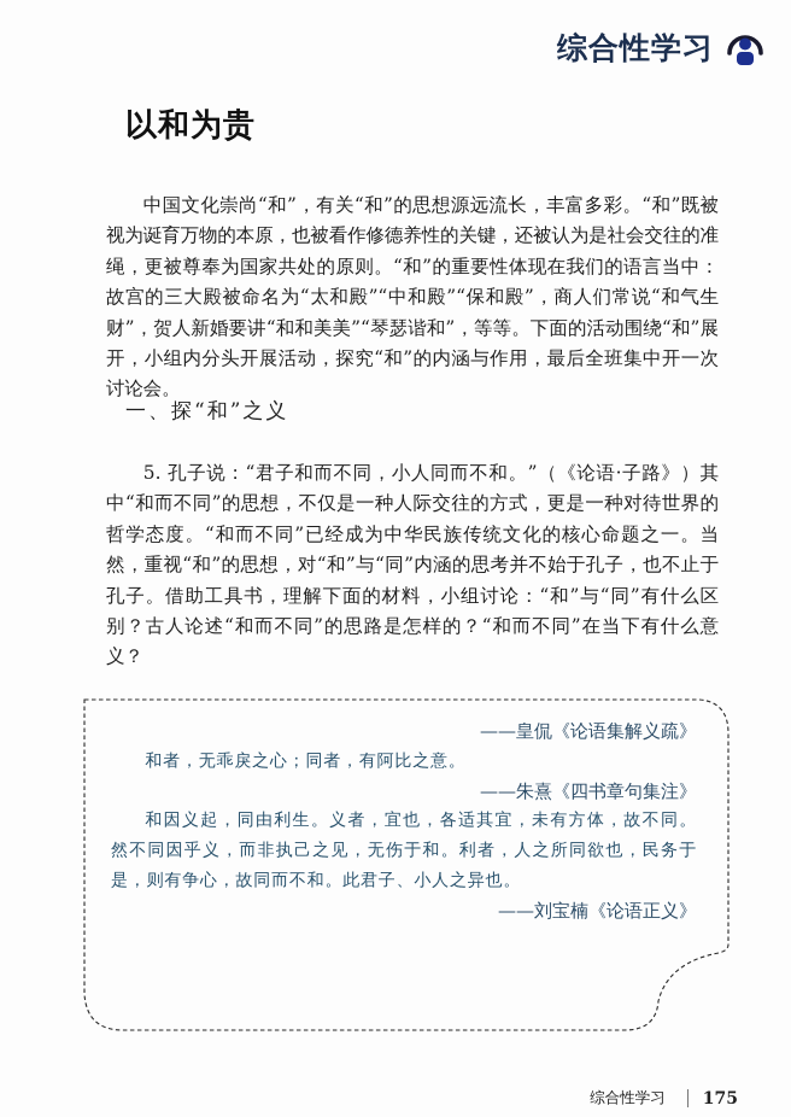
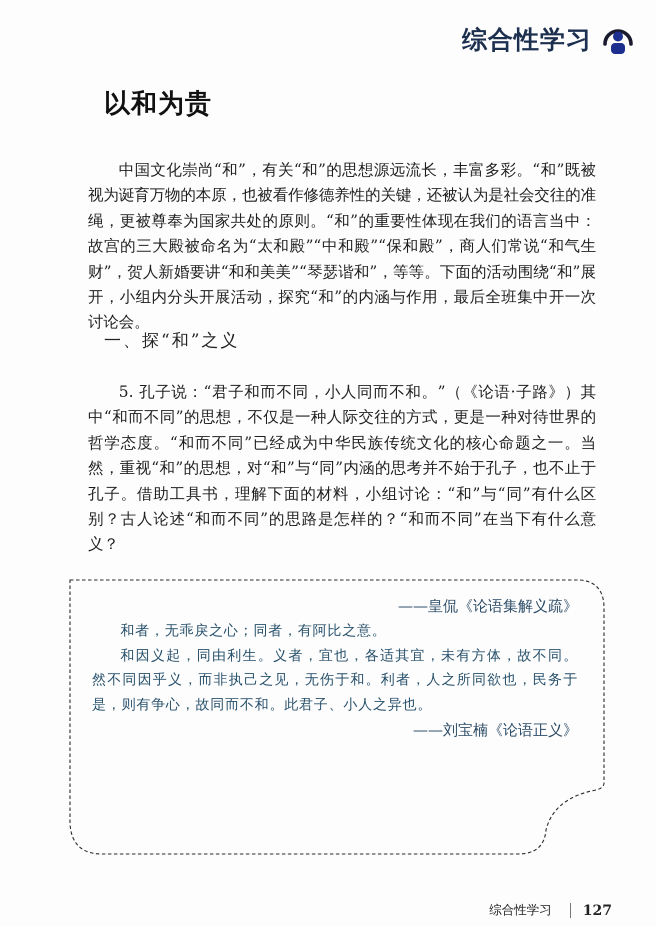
  综合性学习
  以和为贵
  中国文化崇尚“和”，有关“和”的思想源远流长，丰富多彩。“和”既被视为诞育万物的本原，也被看作修德养性的关键，还被认为是社会交往的准绳，更被尊奉为国家共处的原则。“和”的重要性体现在我们的语言当中：故宫的三大殿被命名为“太和殿”“中和殿”“保和殿”，商人们常说“和气生财”，贺人新婚要讲“和和美美”“琴瑟谐和”，等等。下面的活动围绕“和”展开，小组内分头开展活动，探究“和”的内涵与作用，最后全班集中开一次讨论会。
  一、探“和”之义
  5. 孔子说：“君子和而不同，小人同而不和。”（《论语·子路》）其中“和而不同”的思想，不仅是一种人际交往的方式，更是一种对待世界的哲学态度。“和而不同”已经成为中华民族传统文化的核心命题之一。当然，重视“和”的思想，对“和”与“同”内涵的思考并不始于孔子，也不止于孔子。借助工具书，理解下面的材料，小组讨论：“和”与“同”有什么区别？古人论述“和而不同”的思路是怎样的？“和而不同”在当下有什么意义？
  ——皇侃《论语集解义疏》
  和者，无乖戾之心；同者，有阿比之意。
- ——朱熹《四书章句集注》
  和因义起，同由利生。义者，宜也，各适其宜，未有方体，故不同。然不同因乎义，而非执己之见，无伤于和。利者，人之所同欲也，民务于是，则有争心，故同而不和。此君子、小人之异也。
  ——刘宝楠《论语正义》
  综合性学习
- 175
+ 127
